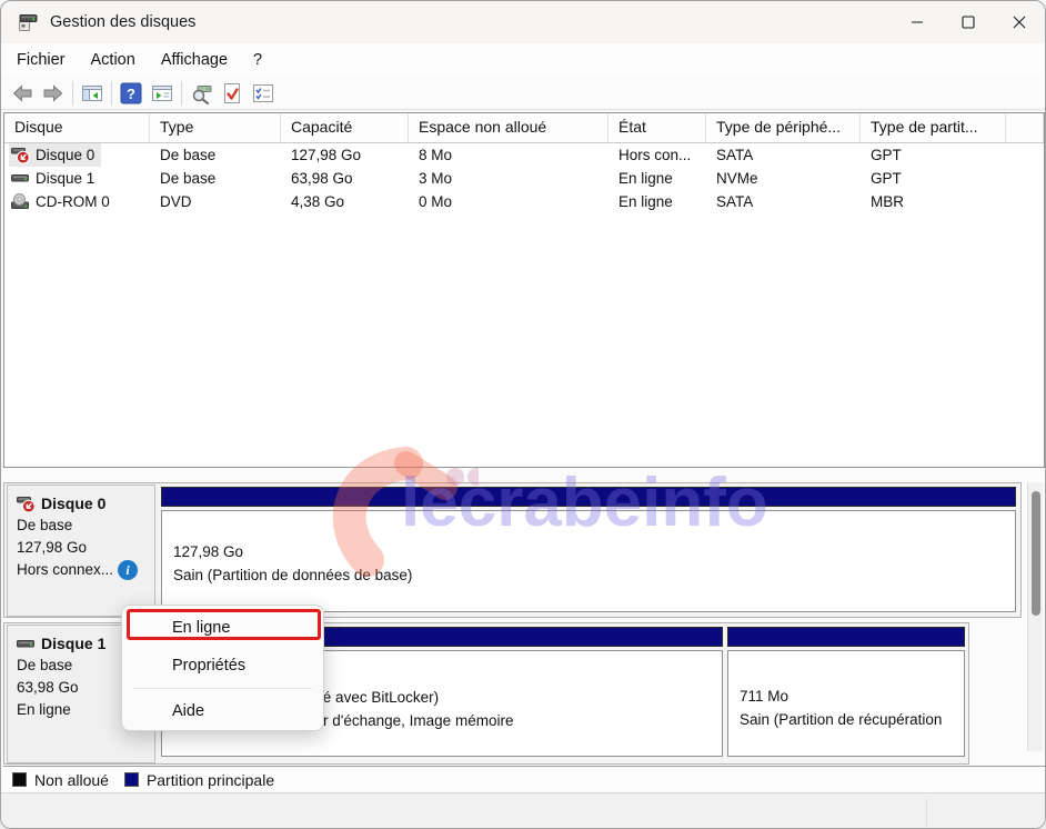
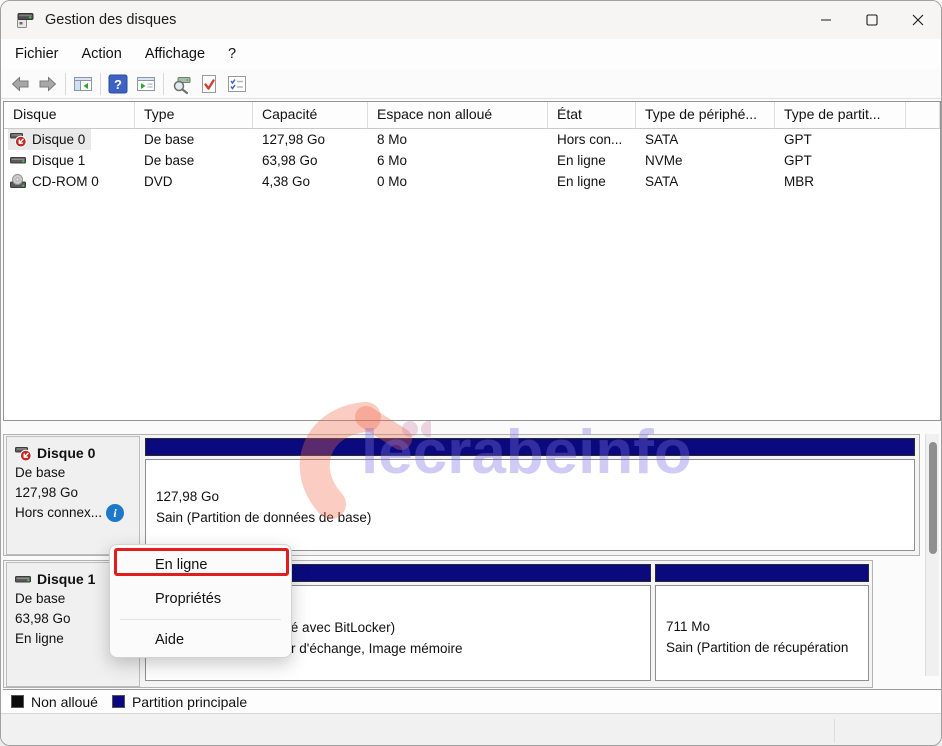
  Gestion des disques
  Fichier
  Action
  Affichage
  ?
  ?
  Disque
  Type
  Capacité
  Espace non alloué
  État
  Type de périphé...
  Type de partit...
  Disque 0
  De base
  127,98 Go
  8 Mo
  Hors con...
  SATA
  GPT
  Disque 1
  De base
  63,98 Go
- 3 Mo
+ 6 Mo
  En ligne
  NVMe
  GPT
  CD-ROM 0
  DVD
  4,38 Go
  0 Mo
  En ligne
  SATA
  MBR
  Disque 0
  De base
  127,98 Go
  Hors connex... i
  127,98 Go
  Sain (Partition de données de base)
  Disque 1
  De base
  63,98 Go
  En ligne
  711 Mo
  Sain (Partition de récupération
  lecrabeinfo
  En ligne
  Propriétés
  Aide
  Non alloué
  Partition principale
